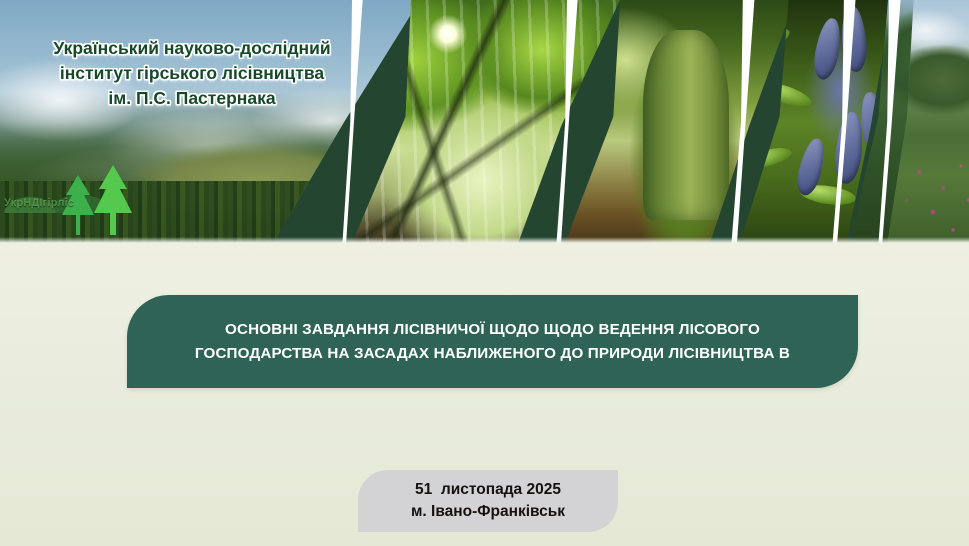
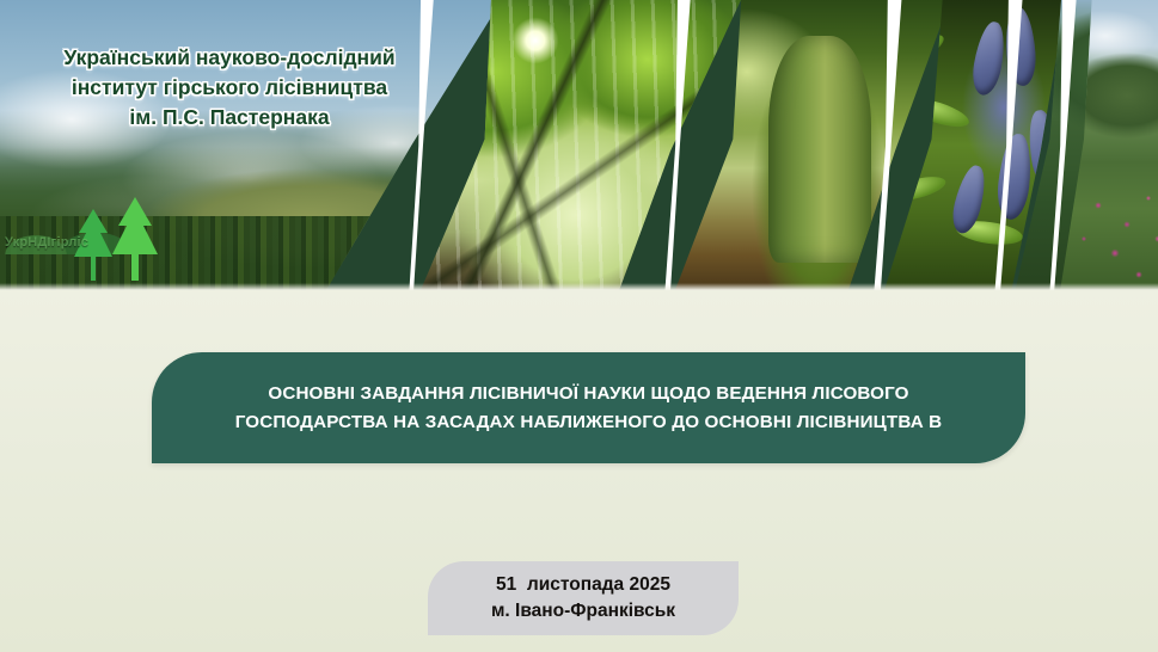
  УкрНДІгірліс
  Український науково-дослідний
  інститут гірського лісівництва
  ім. П.С. Пастернака
- ОСНОВНІ ЗАВДАННЯ ЛІСІВНИЧОЇ ЩОДО ЩОДО ВЕДЕННЯ ЛІСОВОГО
+ ОСНОВНІ ЗАВДАННЯ ЛІСІВНИЧОЇ НАУКИ ЩОДО ВЕДЕННЯ ЛІСОВОГО
- ГОСПОДАРСТВА НА ЗАСАДАХ НАБЛИЖЕНОГО ДО ПРИРОДИ ЛІСІВНИЦТВА В
+ ГОСПОДАРСТВА НА ЗАСАДАХ НАБЛИЖЕНОГО ДО ОСНОВНІ ЛІСІВНИЦТВА В
  51 листопада 2025
  м. Івано-Франківськ
